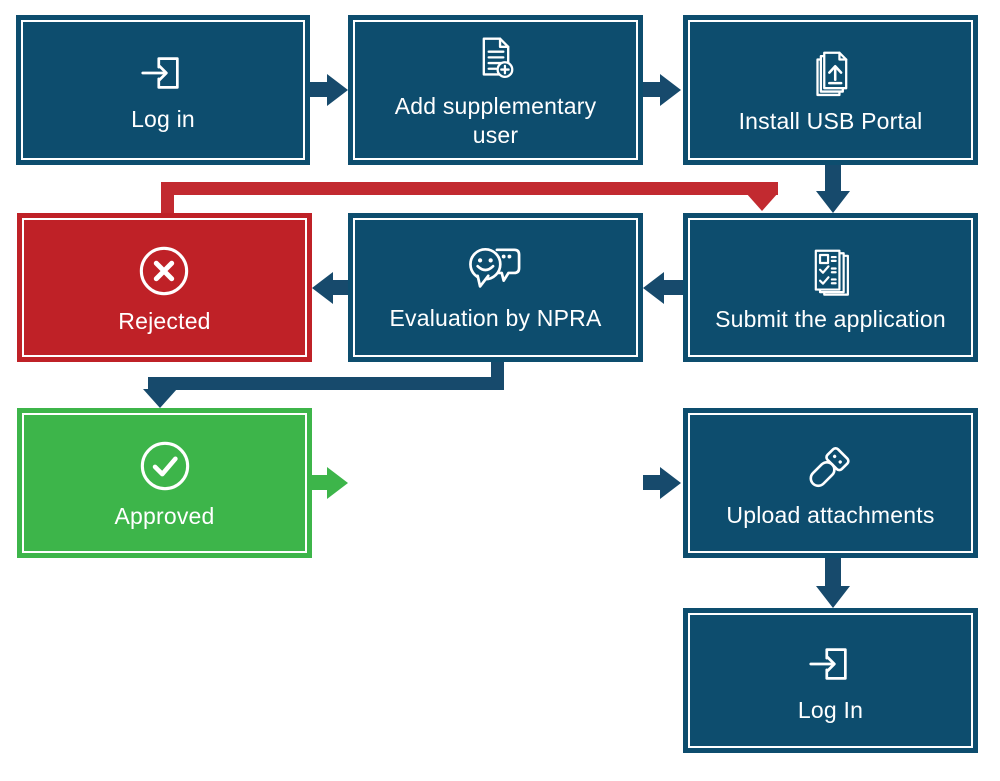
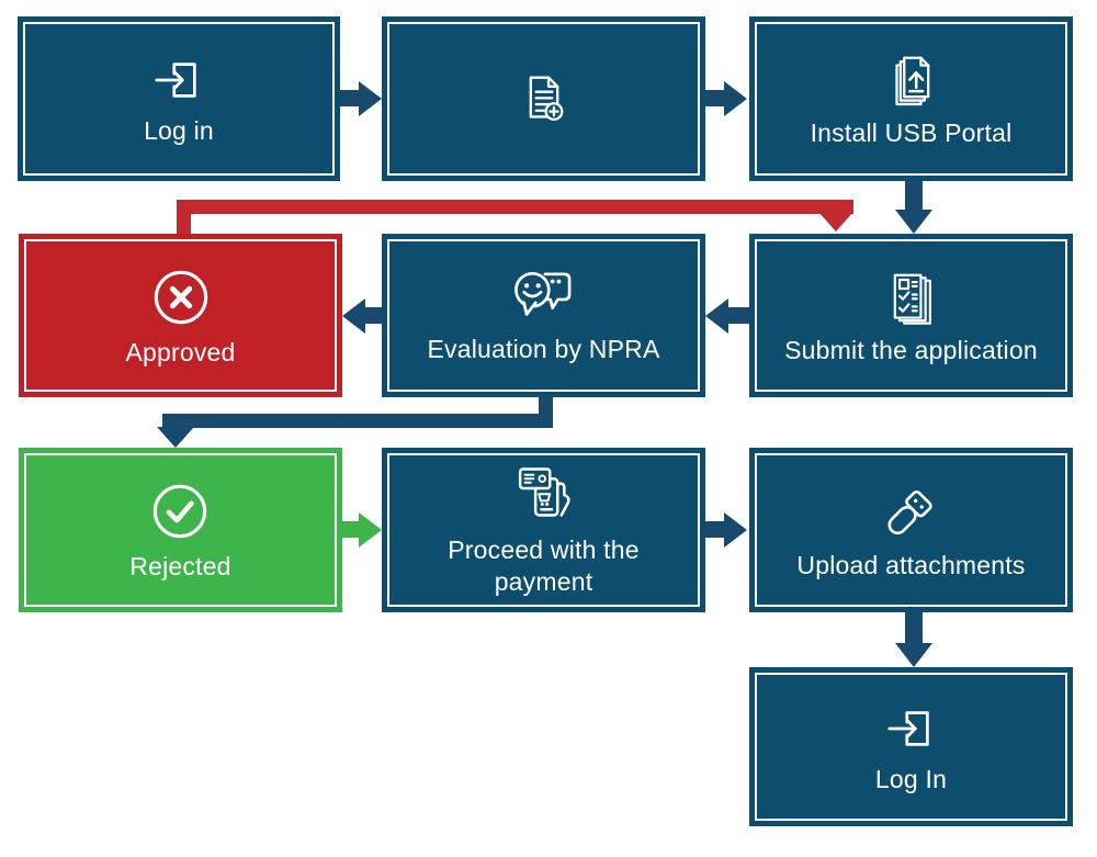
  Log in
- Add supplementary user
  Install USB Portal
- Rejected
+ Approved
  Evaluation by NPRA
  Submit the application
- Approved
+ Rejected
+ Proceed with the payment
  Upload attachments
  Log In
